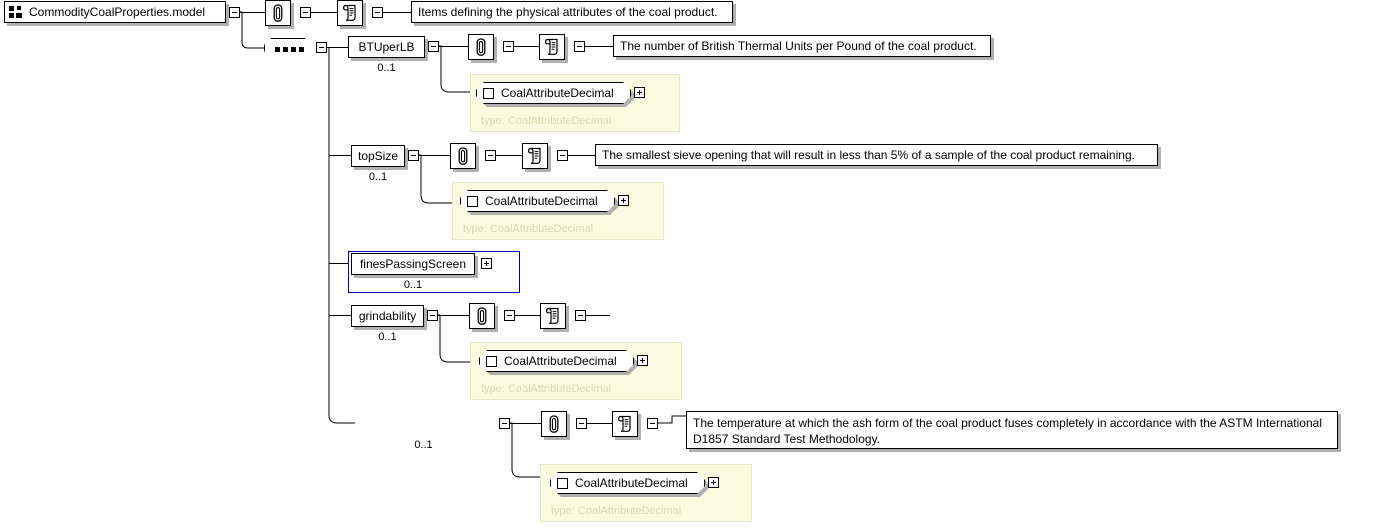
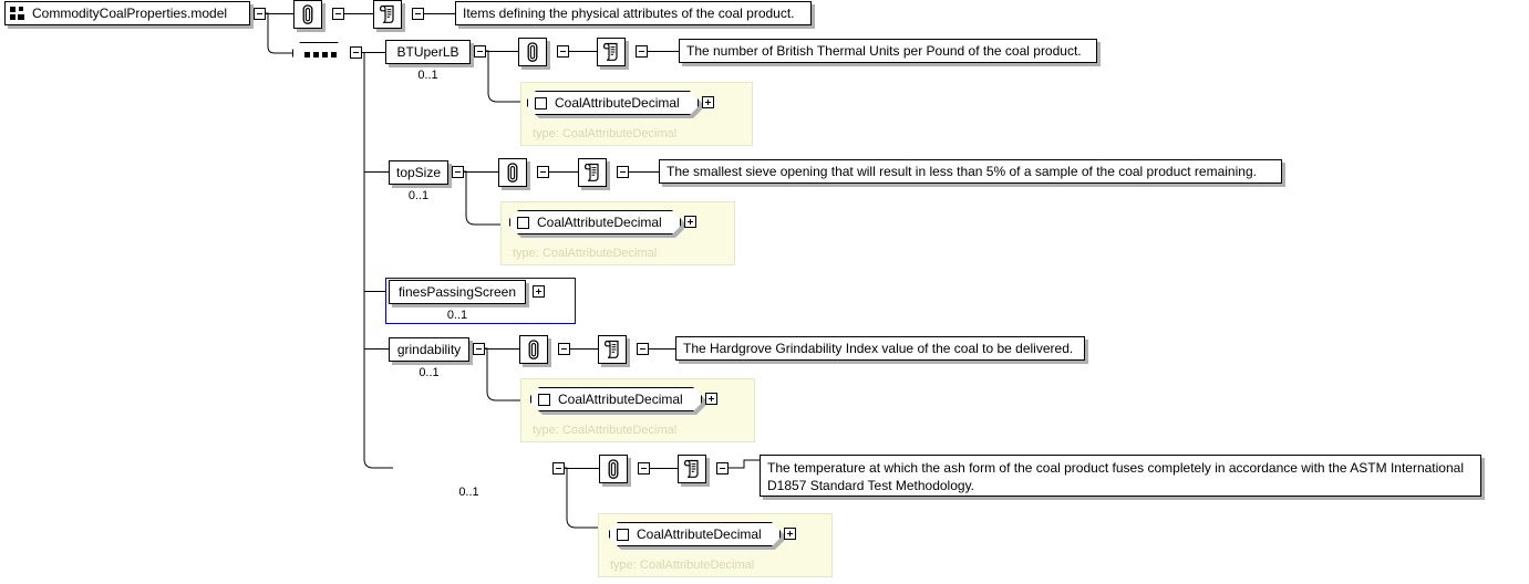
  CommodityCoalProperties.model
  Items defining the physical attributes of the coal product.
  BTUperLB
  0..1
  The number of British Thermal Units per Pound of the coal product.
  type: CoalAttributeDecimal
  CoalAttributeDecimal
  topSize
  0..1
  The smallest sieve opening that will result in less than 5% of a sample of the coal product remaining.
  type: CoalAttributeDecimal
  CoalAttributeDecimal
  finesPassingScreen
  0..1
  grindability
  0..1
+ The Hardgrove Grindability Index value of the coal to be delivered.
  type: CoalAttributeDecimal
  CoalAttributeDecimal
  0..1
  The temperature at which the ash form of the coal product fuses completely in accordance with the ASTM International D1857 Standard Test Methodology.
  type: CoalAttributeDecimal
  CoalAttributeDecimal
